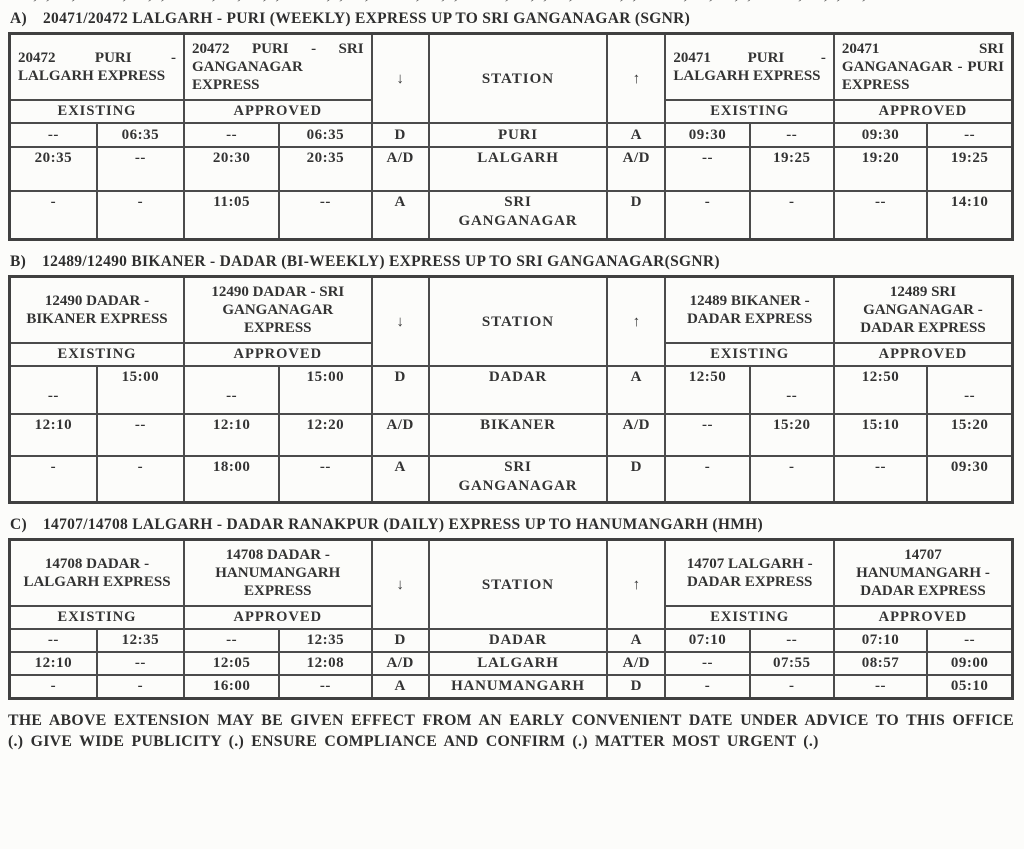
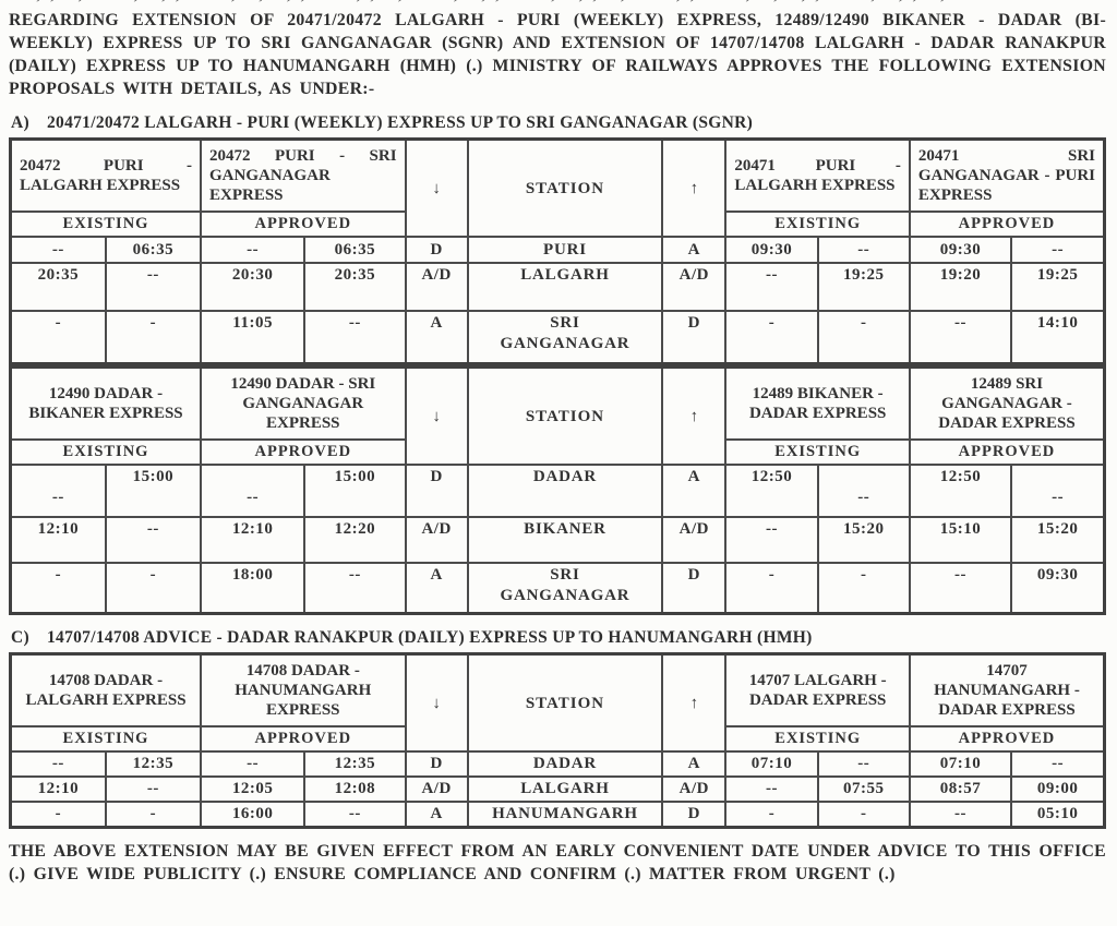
+ REGARDING EXTENSION OF 20471/20472 LALGARH - PURI (WEEKLY) EXPRESS, 12489/12490 BIKANER - DADAR (BI-WEEKLY) EXPRESS UP TO SRI GANGANAGAR (SGNR) AND EXTENSION OF 14707/14708 LALGARH - DADAR RANAKPUR (DAILY) EXPRESS UP TO HANUMANGARH (HMH) (.) MINISTRY OF RAILWAYS APPROVES THE FOLLOWING EXTENSION PROPOSALS WITH DETAILS, AS UNDER:-
  A) 20471/20472 LALGARH - PURI (WEEKLY) EXPRESS UP TO SRI GANGANAGAR (SGNR)
  20472 PURI - LALGARH EXPRESS	20472 PURI - SRI GANGANAGAR EXPRESS	↓	STATION	↑	20471 PURI - LALGARH EXPRESS	20471 SRI GANGANAGAR - PURI EXPRESS
  EXISTING	APPROVED	EXISTING	APPROVED
  --	06:35	--	06:35	D	PURI	A	09:30	--	09:30	--
  20:35	--	20:30	20:35	A/D	LALGARH	A/D	--	19:25	19:20	19:25
  -	-	11:05	--	A	SRI GANGANAGAR	D	-	-	--	14:10
- B) 12489/12490 BIKANER - DADAR (BI-WEEKLY) EXPRESS UP TO SRI GANGANAGAR(SGNR)
  12490 DADAR - BIKANER EXPRESS	12490 DADAR - SRI GANGANAGAR EXPRESS	↓	STATION	↑	12489 BIKANER - DADAR EXPRESS	12489 SRI GANGANAGAR - DADAR EXPRESS
  EXISTING	APPROVED	EXISTING	APPROVED
  --	15:00	--	15:00	D	DADAR	A	12:50	--	12:50	--
  12:10	--	12:10	12:20	A/D	BIKANER	A/D	--	15:20	15:10	15:20
  -	-	18:00	--	A	SRI GANGANAGAR	D	-	-	--	09:30
- C) 14707/14708 LALGARH - DADAR RANAKPUR (DAILY) EXPRESS UP TO HANUMANGARH (HMH)
+ C) 14707/14708 ADVICE - DADAR RANAKPUR (DAILY) EXPRESS UP TO HANUMANGARH (HMH)
  14708 DADAR - LALGARH EXPRESS	14708 DADAR - HANUMANGARH EXPRESS	↓	STATION	↑	14707 LALGARH - DADAR EXPRESS	14707 HANUMANGARH - DADAR EXPRESS
  EXISTING	APPROVED	EXISTING	APPROVED
  --	12:35	--	12:35	D	DADAR	A	07:10	--	07:10	--
  12:10	--	12:05	12:08	A/D	LALGARH	A/D	--	07:55	08:57	09:00
  -	-	16:00	--	A	HANUMANGARH	D	-	-	--	05:10
- THE ABOVE EXTENSION MAY BE GIVEN EFFECT FROM AN EARLY CONVENIENT DATE UNDER ADVICE TO THIS OFFICE (.) GIVE WIDE PUBLICITY (.) ENSURE COMPLIANCE AND CONFIRM (.) MATTER MOST URGENT (.)
+ THE ABOVE EXTENSION MAY BE GIVEN EFFECT FROM AN EARLY CONVENIENT DATE UNDER ADVICE TO THIS OFFICE (.) GIVE WIDE PUBLICITY (.) ENSURE COMPLIANCE AND CONFIRM (.) MATTER FROM URGENT (.)
